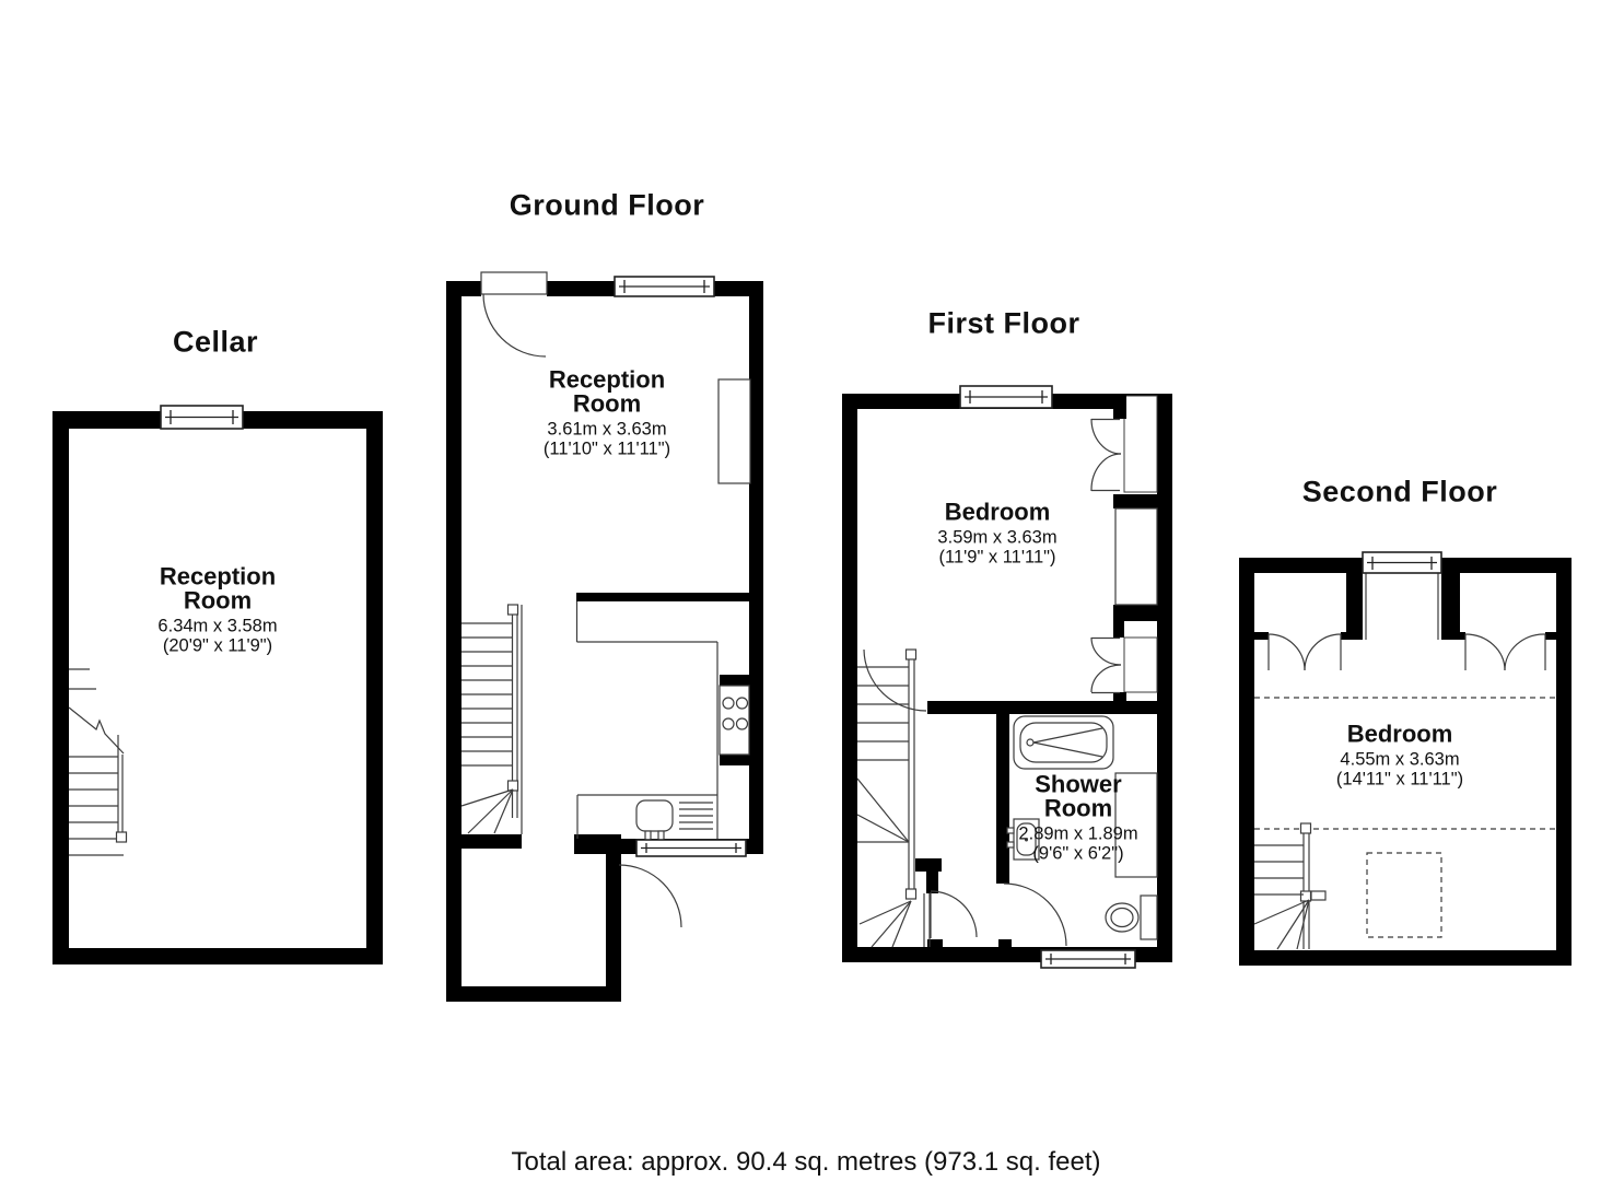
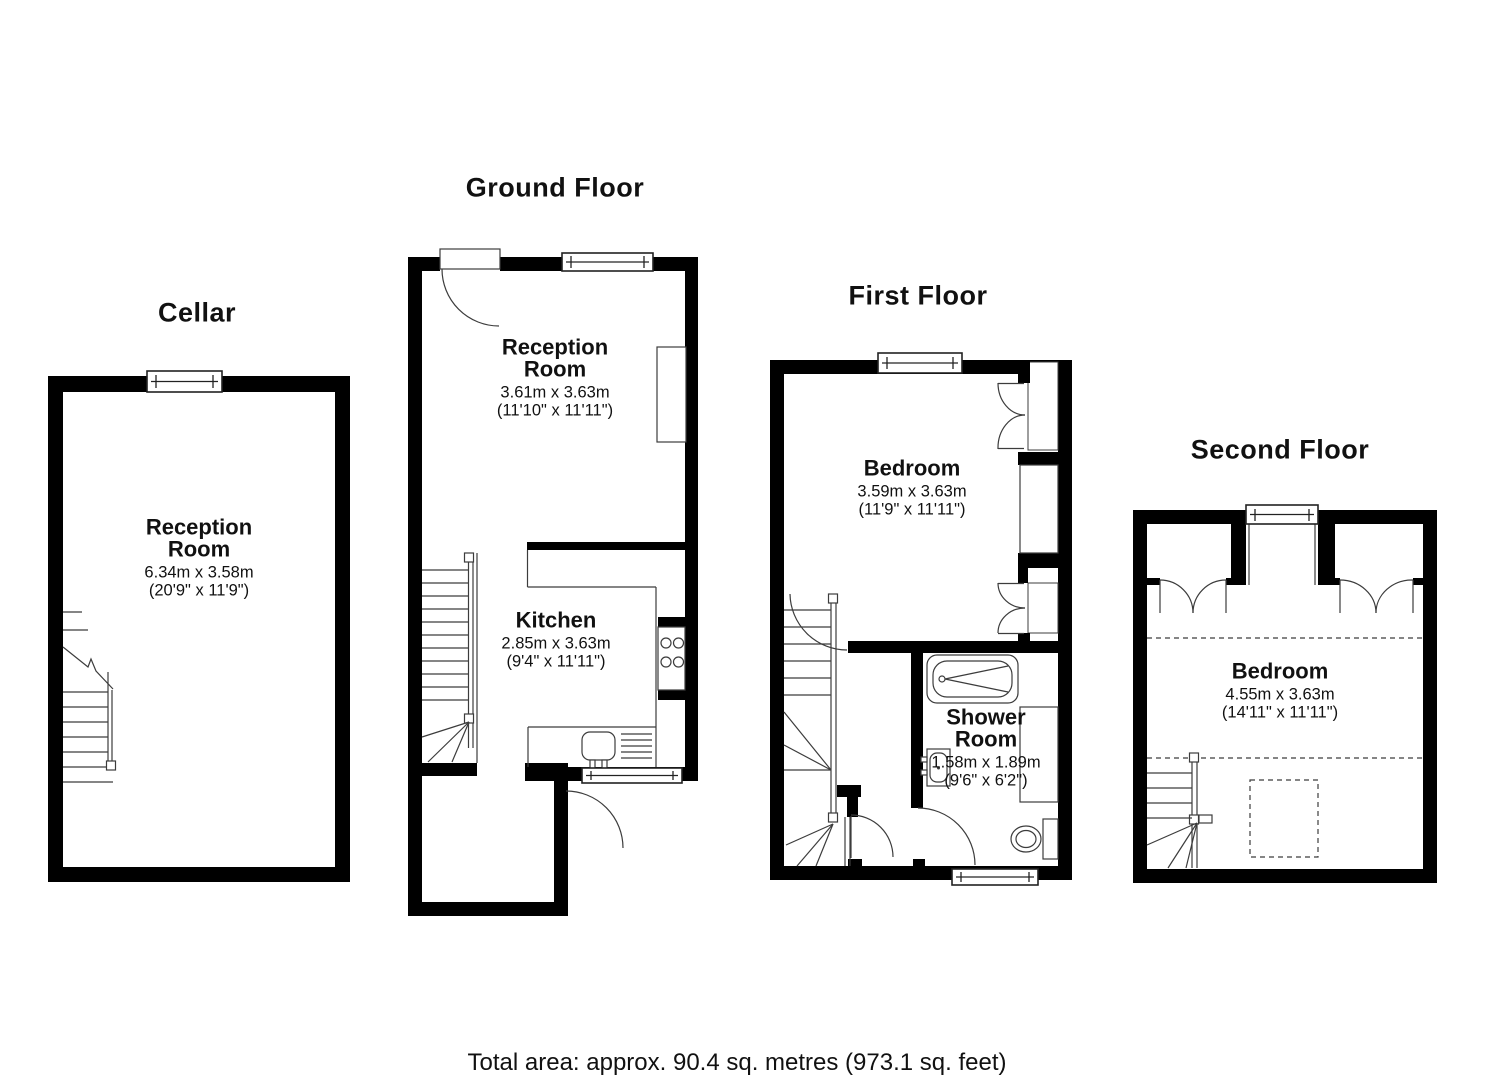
  Cellar
  Ground Floor
  First Floor
  Second Floor
  Reception
  Room
  6.34m x 3.58m
  (20'9" x 11'9")
  Reception
  Room
  3.61m x 3.63m
  (11'10" x 11'11")
+ Kitchen
+ 2.85m x 3.63m
+ (9'4" x 11'11")
  Bedroom
  3.59m x 3.63m
  (11'9" x 11'11")
  Shower
  Room
- 2.89m x 1.89m
+ 1.58m x 1.89m
  (9'6" x 6'2")
  Bedroom
  4.55m x 3.63m
  (14'11" x 11'11")
  Total area: approx. 90.4 sq. metres (973.1 sq. feet)
